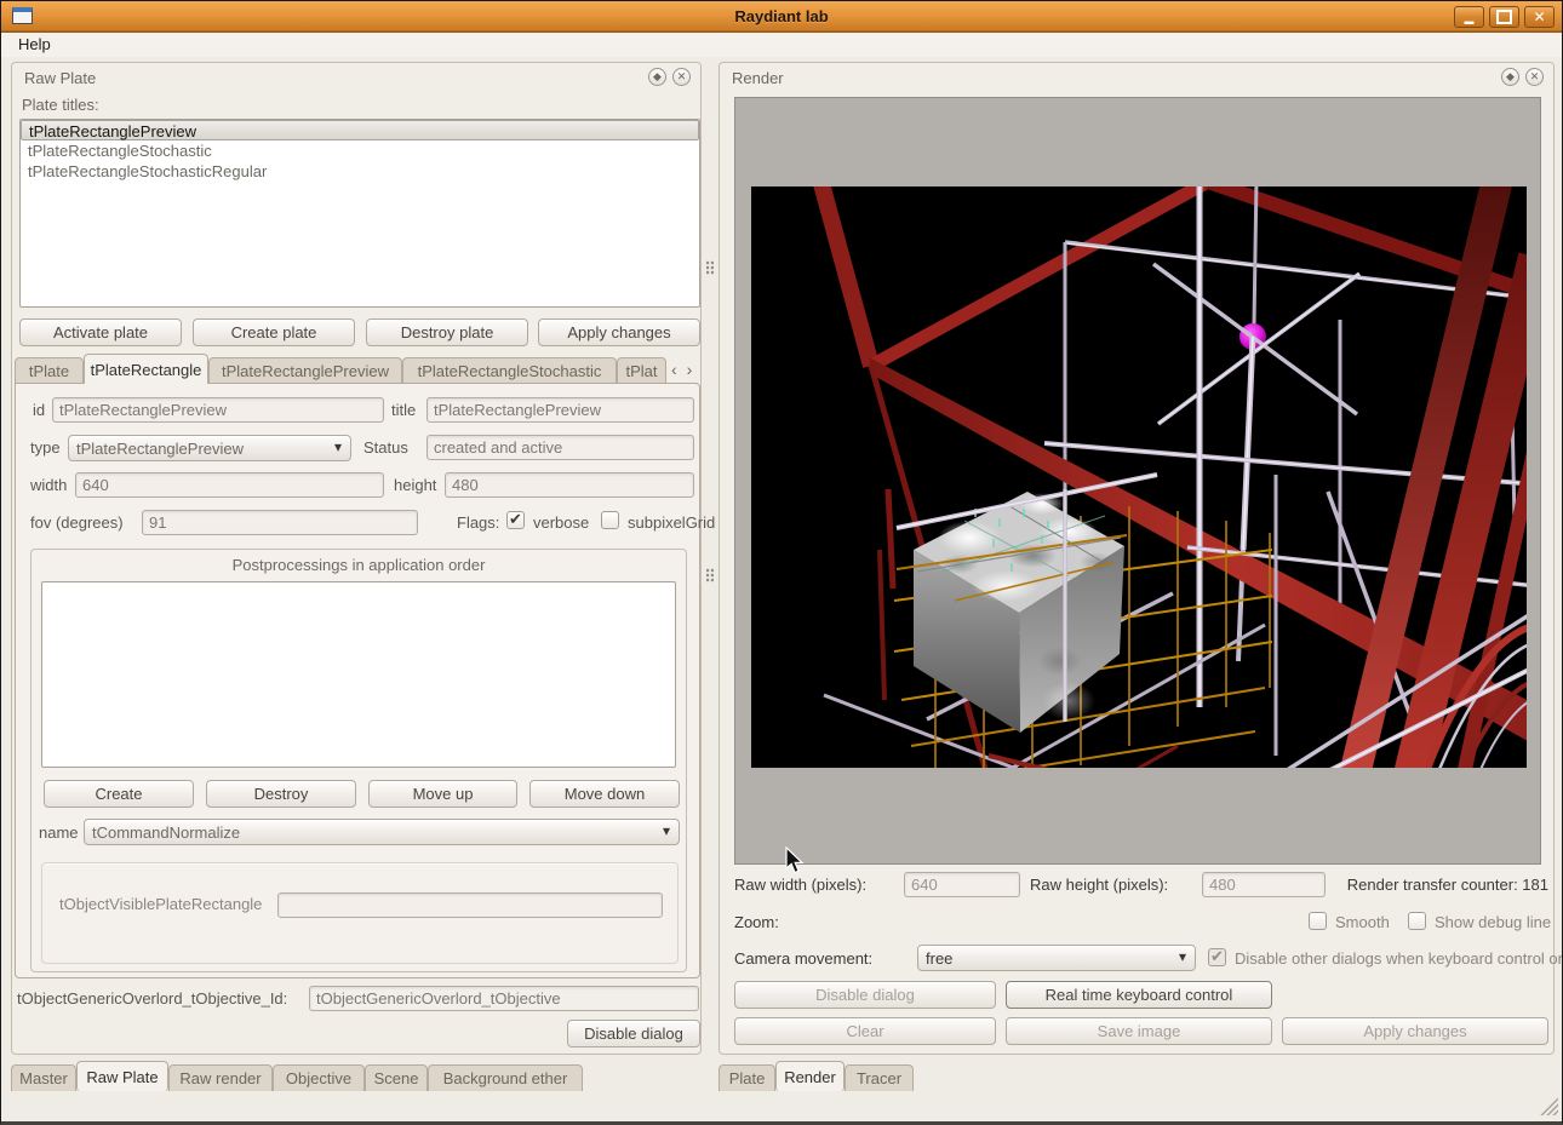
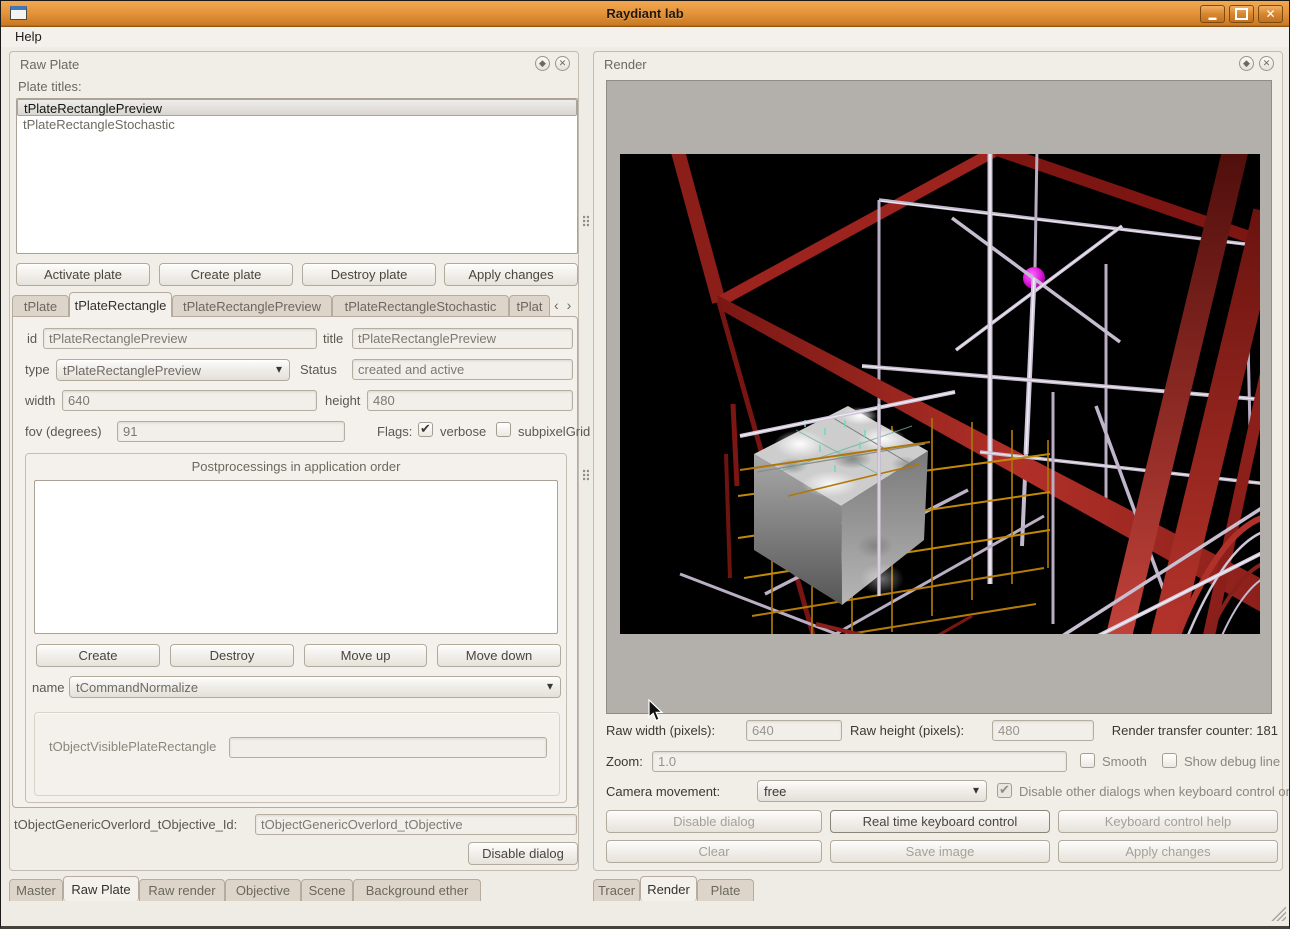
  Raydiant lab
  Help
  Raw Plate
  ◆
  ✕
  Plate titles:
  tPlateRectanglePreview
  tPlateRectangleStochastic
- tPlateRectangleStochasticRegular
  Activate plate
  Create plate
  Destroy plate
  Apply changes
  tPlate
  tPlateRectangle
  tPlateRectanglePreview
  tPlateRectangleStochastic
  tPlat
  ‹
  ›
  id
  tPlateRectanglePreview
  title
  tPlateRectanglePreview
  type
  tPlateRectanglePreview
  Status
  created and active
  width
  640
  height
  480
  fov (degrees)
  91
  Flags:
  verbose
  subpixelGrid
  Postprocessings in application order
  Create
  Destroy
  Move up
  Move down
  name
  tCommandNormalize
  tObjectVisiblePlateRectangle
  tObjectGenericOverlord_tObjective_Id:
  tObjectGenericOverlord_tObjective
  Disable dialog
  Master
  Raw Plate
  Raw render
  Objective
  Scene
  Background ether
  Render
  ◆
  ✕
  Raw width (pixels):
  640
  Raw height (pixels):
  480
  Render transfer counter: 181
  Zoom:
+ 1.0
  Smooth
  Show debug line
  Camera movement:
  free
  Disable other dialogs when keyboard control o
  Disable dialog
  Real time keyboard control
+ Keyboard control help
  Clear
  Save image
  Apply changes
- Plate
+ Tracer
  Render
- Tracer
+ Plate
